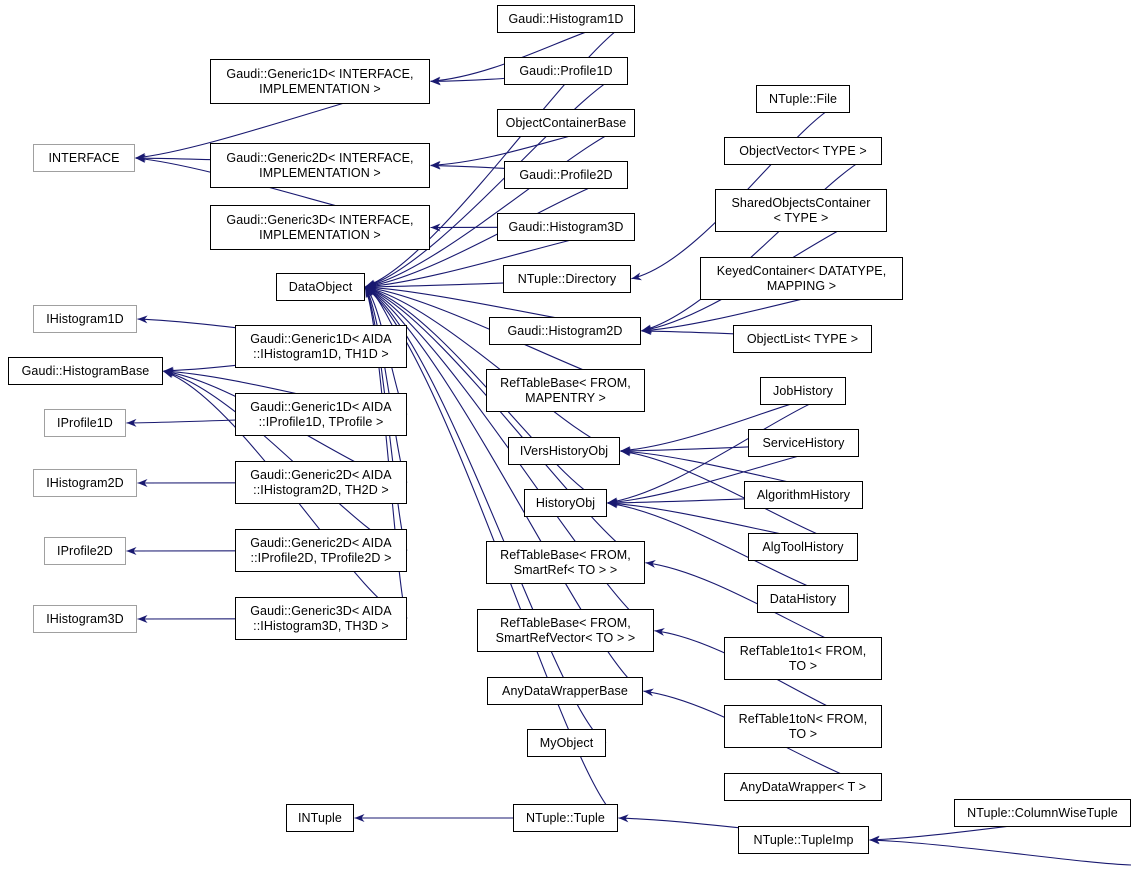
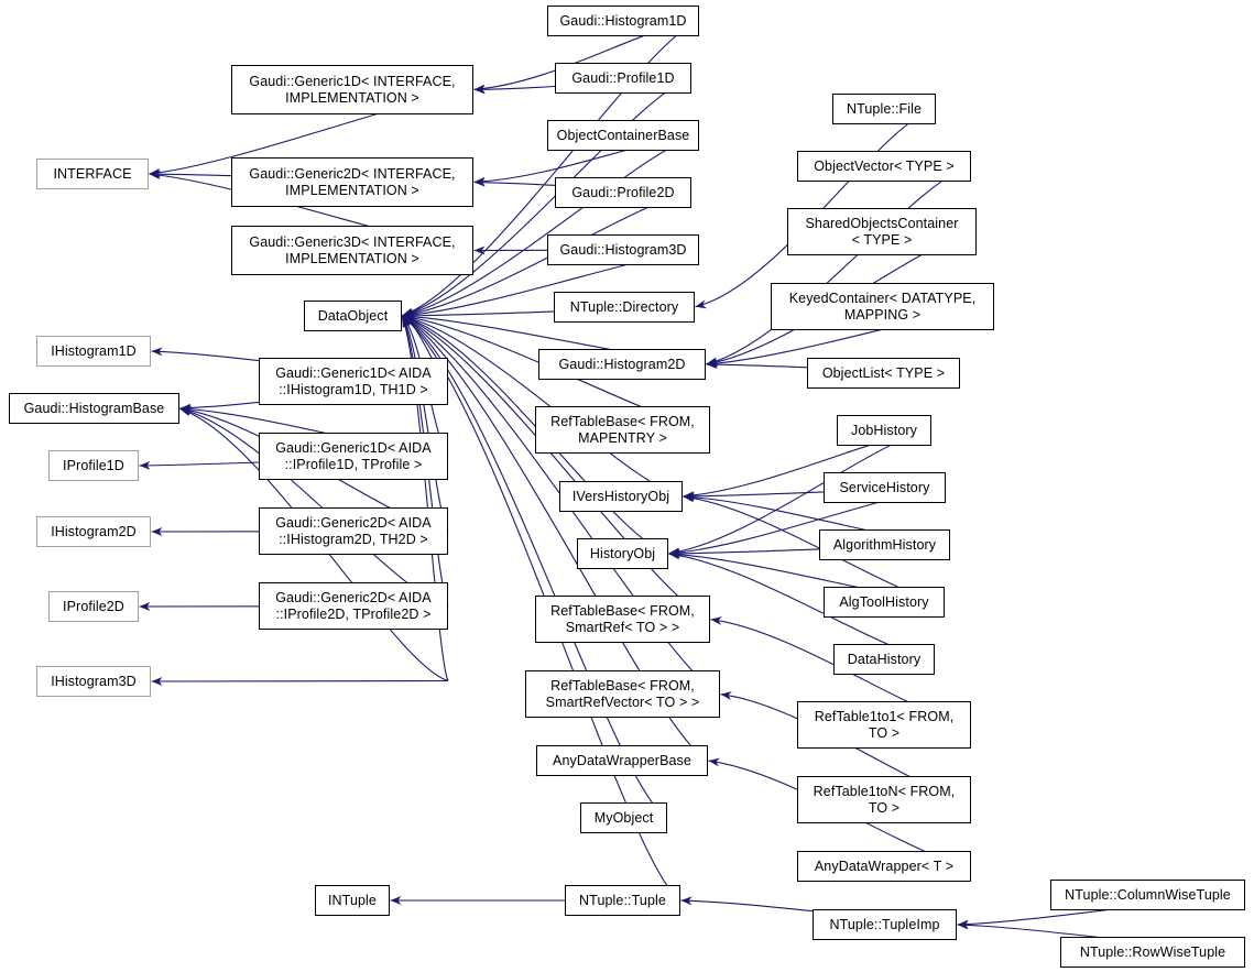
  INTERFACE
  Gaudi::Generic1D< INTERFACE,
  IMPLEMENTATION >
  Gaudi::Generic2D< INTERFACE,
  IMPLEMENTATION >
  Gaudi::Generic3D< INTERFACE,
  IMPLEMENTATION >
  Gaudi::Histogram1D
  Gaudi::Profile1D
  ObjectContainerBase
  Gaudi::Profile2D
  Gaudi::Histogram3D
  DataObject
  NTuple::Directory
  Gaudi::Histogram2D
  NTuple::File
  ObjectVector< TYPE >
  SharedObjectsContainer
  < TYPE >
  KeyedContainer< DATATYPE,
  MAPPING >
  ObjectList< TYPE >
  IHistogram1D
  Gaudi::HistogramBase
  IProfile1D
  IHistogram2D
  IProfile2D
  IHistogram3D
  Gaudi::Generic1D< AIDA
  ::IHistogram1D, TH1D >
  Gaudi::Generic1D< AIDA
  ::IProfile1D, TProfile >
  Gaudi::Generic2D< AIDA
  ::IHistogram2D, TH2D >
  Gaudi::Generic2D< AIDA
  ::IProfile2D, TProfile2D >
- Gaudi::Generic3D< AIDA
- ::IHistogram3D, TH3D >
  RefTableBase< FROM,
  MAPENTRY >
  IVersHistoryObj
  HistoryObj
  JobHistory
  ServiceHistory
  AlgorithmHistory
  AlgToolHistory
  DataHistory
  RefTableBase< FROM,
  SmartRef< TO > >
  RefTableBase< FROM,
  SmartRefVector< TO > >
  AnyDataWrapperBase
  MyObject
  RefTable1to1< FROM,
  TO >
  RefTable1toN< FROM,
  TO >
  AnyDataWrapper< T >
  INTuple
  NTuple::Tuple
  NTuple::TupleImp
  NTuple::ColumnWiseTuple
+ NTuple::RowWiseTuple
